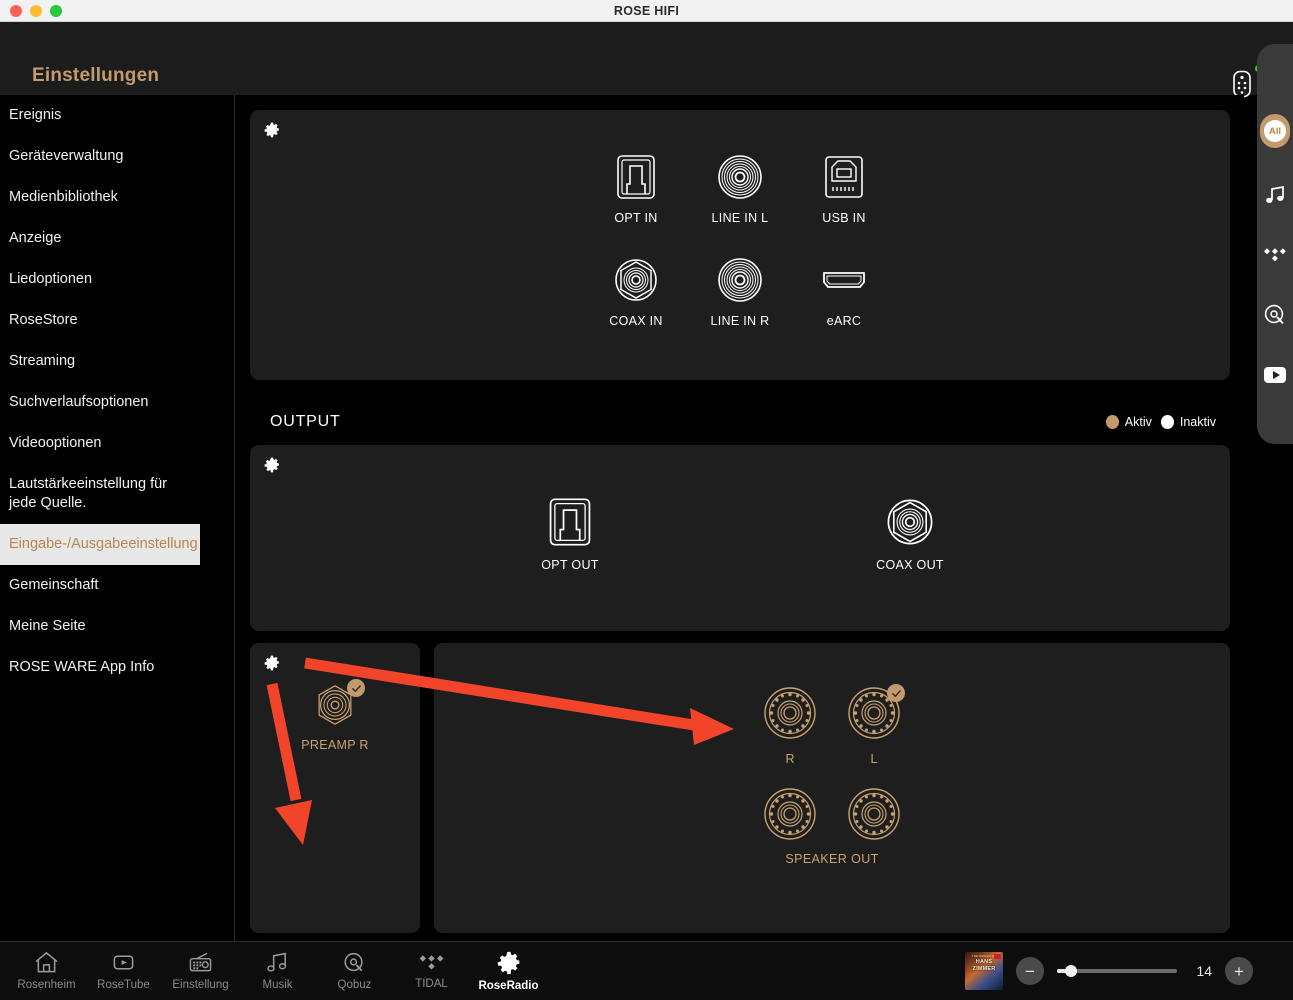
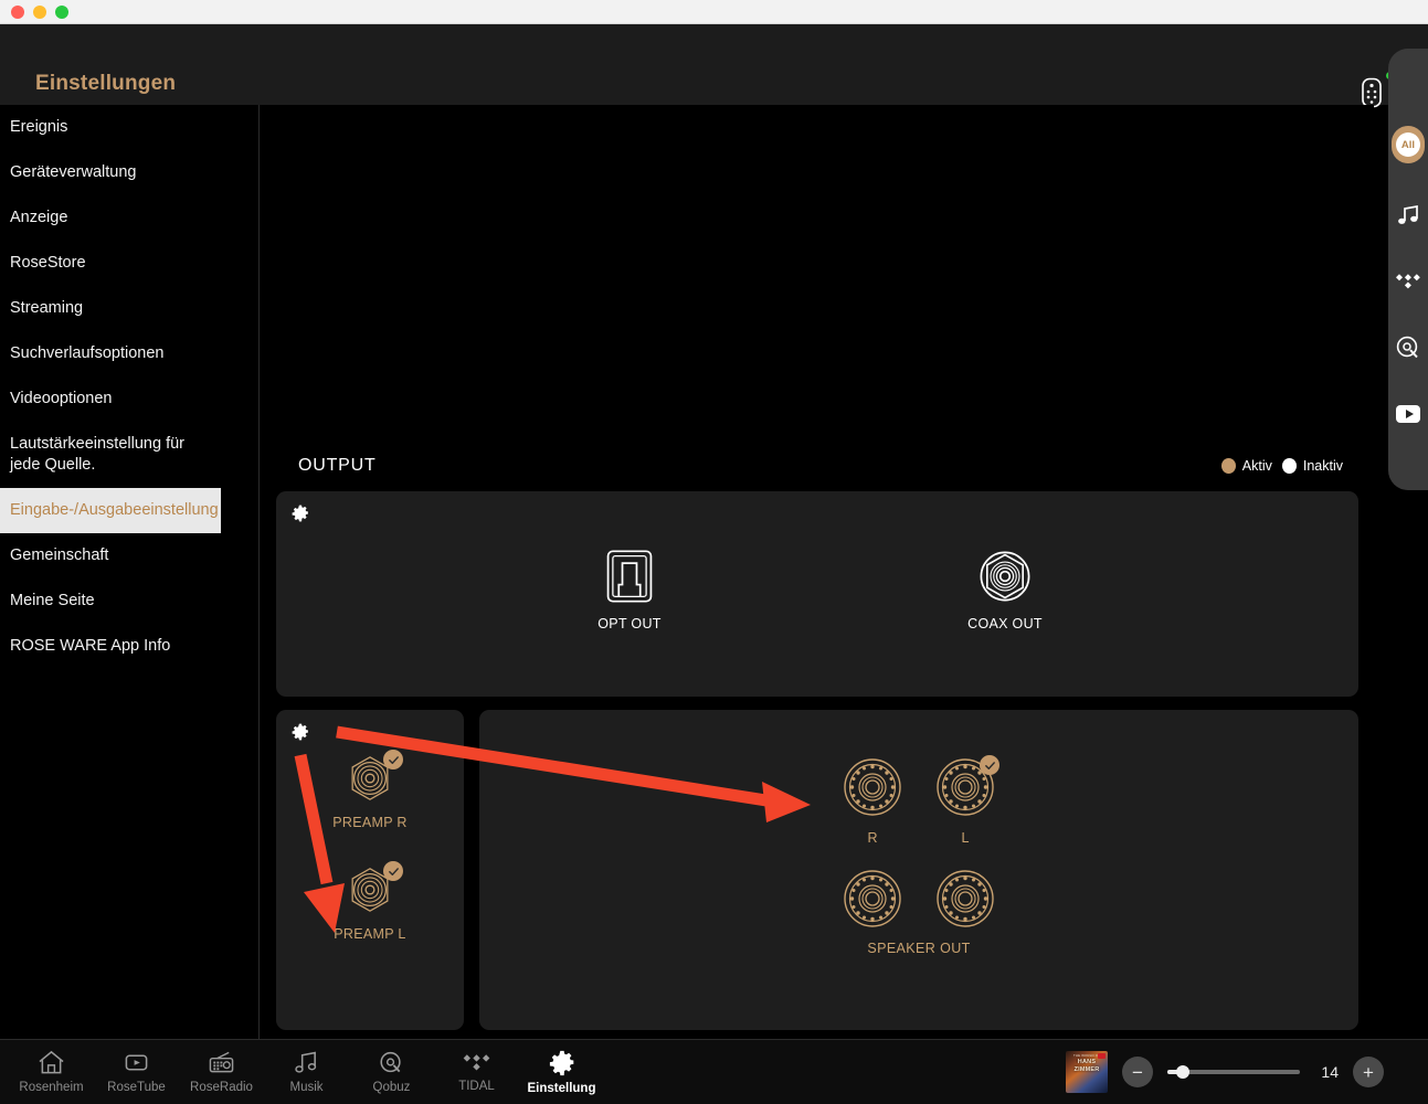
- ROSE HIFI
  Einstellungen
  Ereignis
  Geräteverwaltung
- Medienbibliothek
  Anzeige
- Liedoptionen
  RoseStore
  Streaming
  Suchverlaufsoptionen
  Videooptionen
  Lautstärkeeinstellung für jede Quelle.
  Eingabe-/Ausgabeeinstellung
  Gemeinschaft
  Meine Seite
  ROSE WARE App Info
- OPT IN
- LINE IN L
- USB IN
- COAX IN
- LINE IN R
- eARC
  OUTPUT
  Aktiv
  Inaktiv
  OPT OUT
  COAX OUT
  PREAMP R
+ PREAMP L
  R
  L
  SPEAKER OUT
  All
  Rosenheim
  RoseTube
- Einstellung
+ RoseRadio
  Musik
  Qobuz
  TIDAL
- RoseRadio
+ Einstellung
  −
  14
  +
